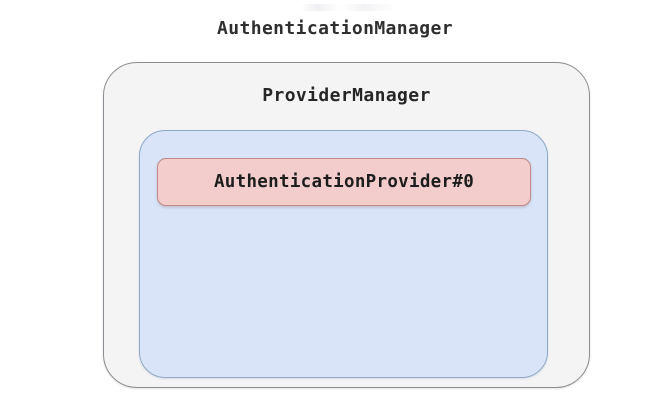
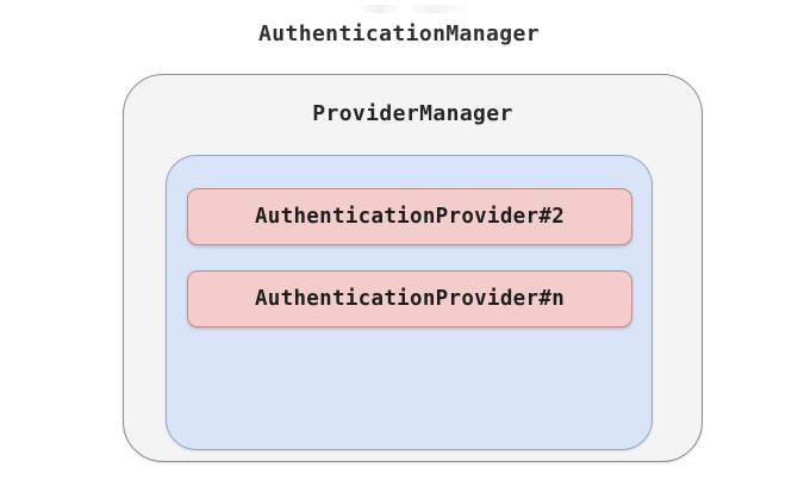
  AuthenticationManager
  ProviderManager
- AuthenticationProvider#0
+ AuthenticationProvider#2
+ AuthenticationProvider#n
